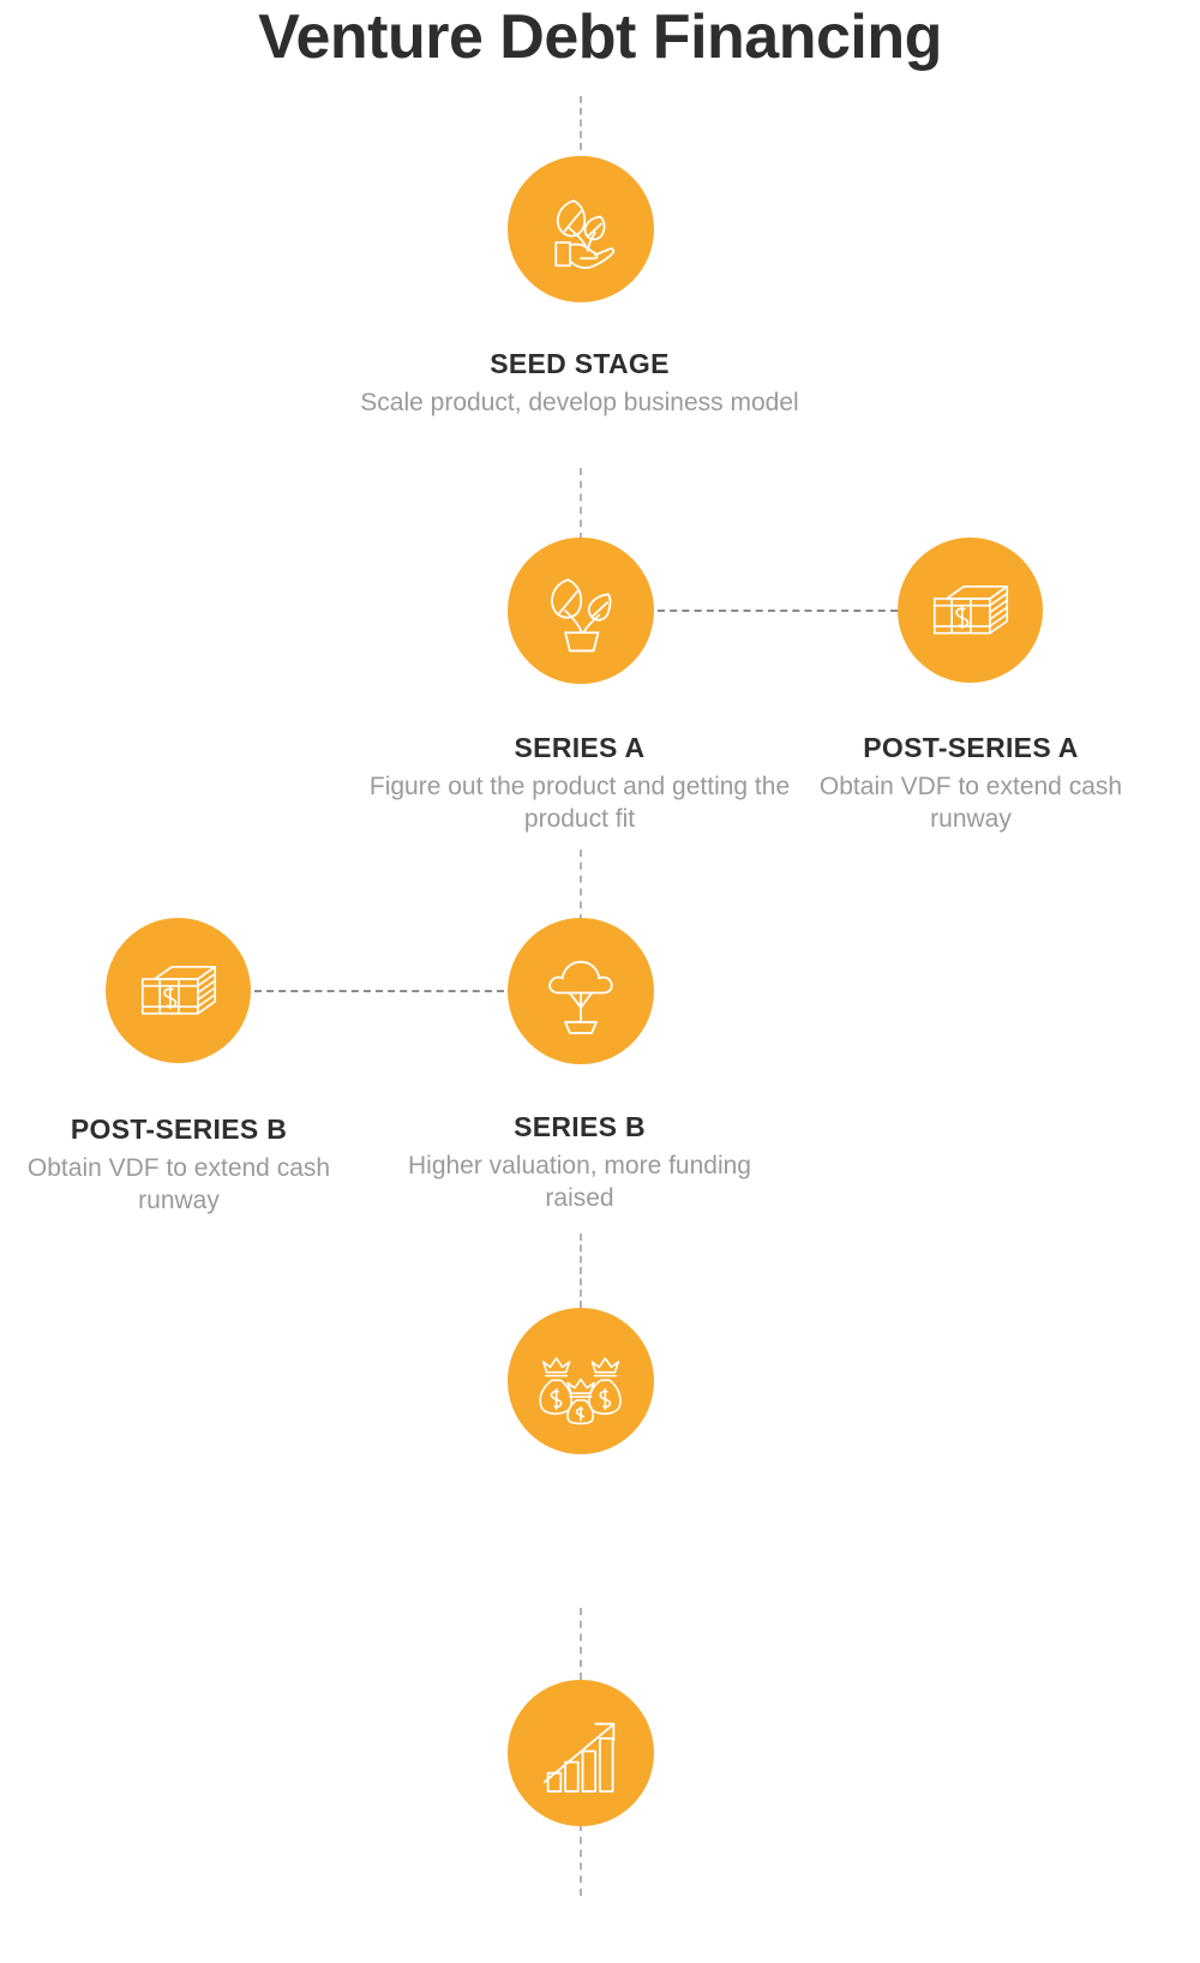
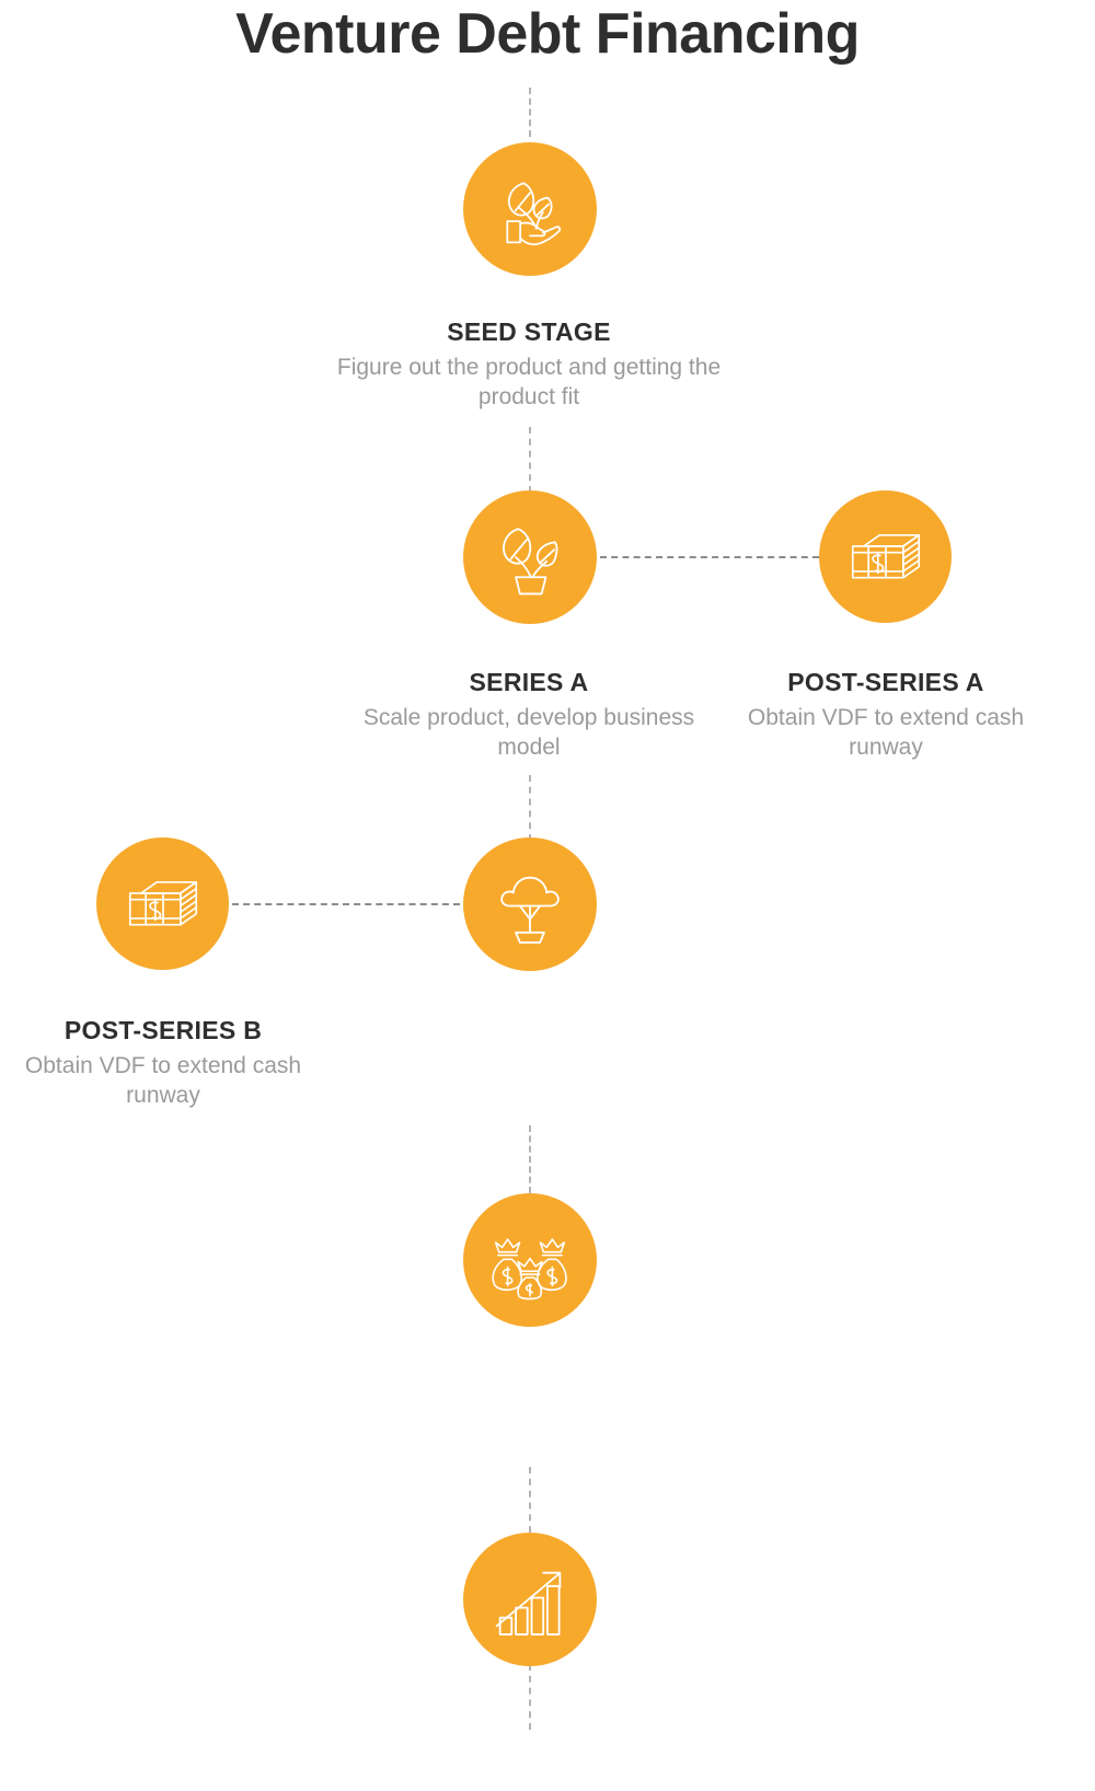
  Venture Debt Financing
  SEED STAGE
- Scale product, develop business model
+ Figure out the product and getting the product fit
  SERIES A
- Figure out the product and getting the product fit
+ Scale product, develop business model
  POST-SERIES A
  Obtain VDF to extend cash runway
  POST-SERIES B
  Obtain VDF to extend cash runway
- SERIES B
- Higher valuation, more funding raised
